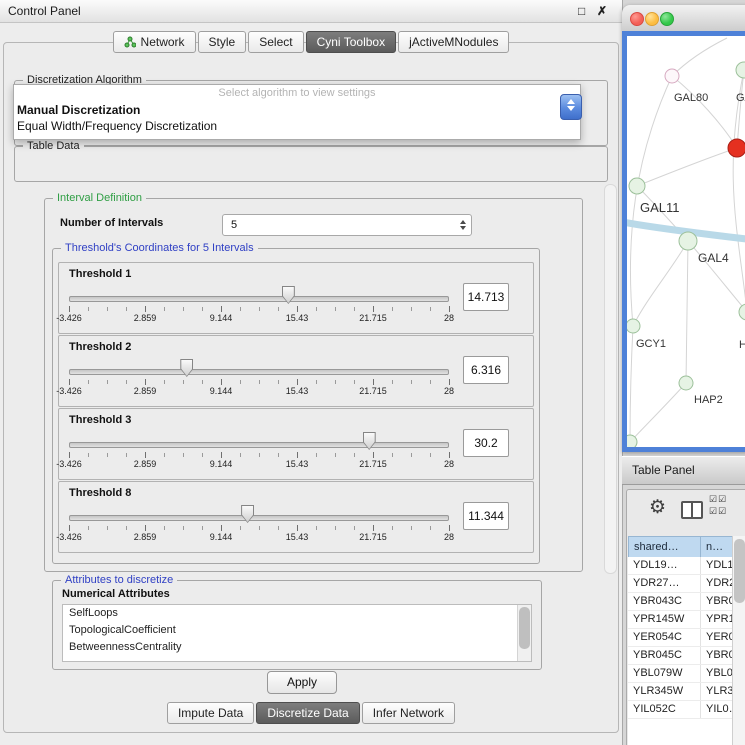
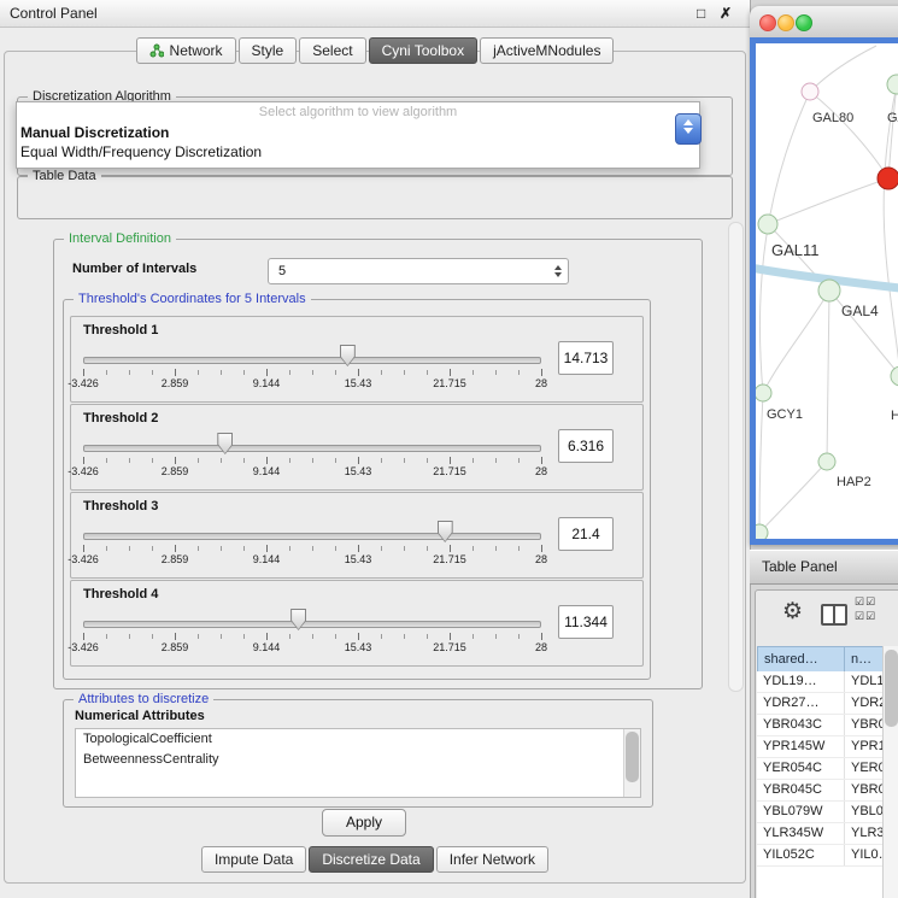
  Control Panel
  □
  ✗
  Network
  Style
  Select
  Cyni Toolbox
  jActiveMNodules
  Discretization Algorithm
- Select algorithm to view settings
+ Select algorithm to view algorithm
  Manual Discretization
  Equal Width/Frequency Discretization
  Table Data
  Interval Definition
  Number of Intervals
  5
  Threshold's Coordinates for 5 Intervals
  Threshold 1
  -3.426
  2.859
  9.144
  15.43
  21.715
  28
  14.713
  Threshold 2
  -3.426
  2.859
  9.144
  15.43
  21.715
  28
  6.316
  Threshold 3
  -3.426
  2.859
  9.144
  15.43
  21.715
  28
- 30.2
+ 21.4
- Threshold 8
+ Threshold 4
  -3.426
  2.859
  9.144
  15.43
  21.715
  28
  11.344
  Attributes to discretize
  Numerical Attributes
- SelfLoops
  TopologicalCoefficient
  BetweennessCentrality
  Apply
  Impute Data
  Discretize Data
  Infer Network
  GAL80
  GAL11
  GAL4
  GCY1
  H
  HAP2
  Table Panel
  ⚙
  ☑☑
  ☑☑
  shared…
  n…
  YDL19…
  YDL1
  YDR27…
  YBR043C
  YPR145W
  YER054C
  YBR045C
  YBL079W
  YBL0
  YLR345W
  YLR3
  YIL052C
  YIL0
